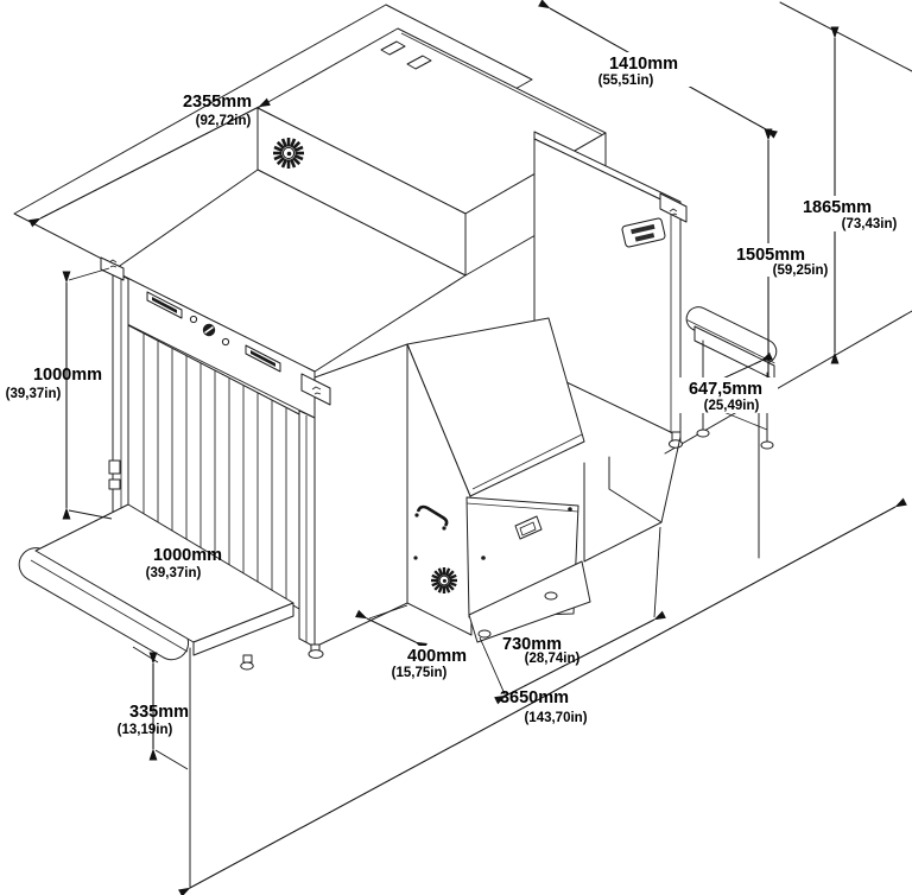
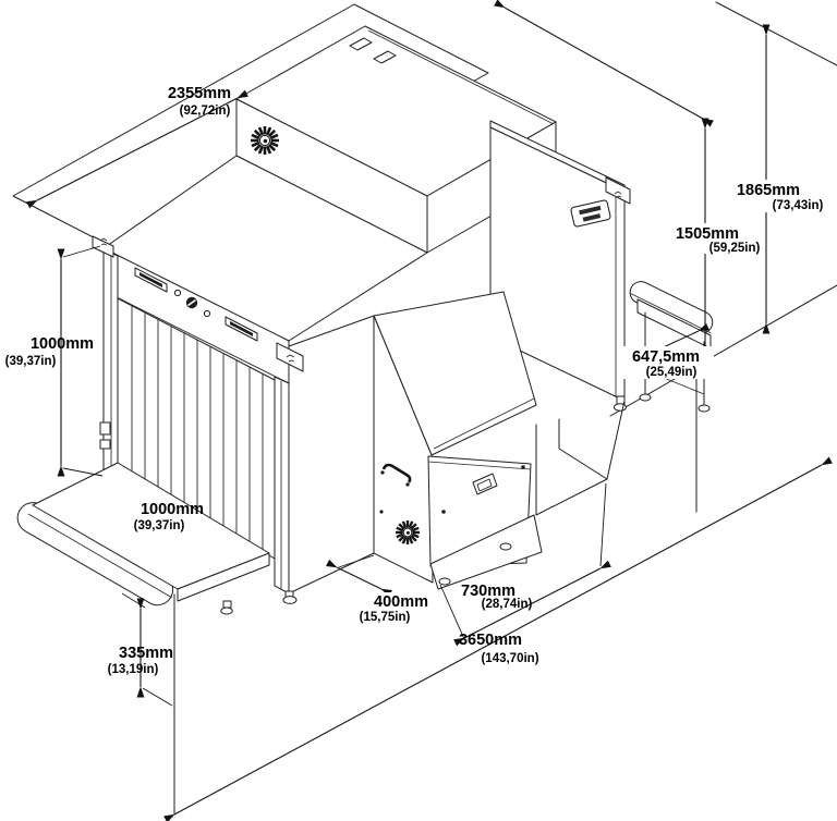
  2355mm
  (92,72in)
- 1410mm
- (55,51in)
  1865mm
  (73,43in)
  1505mm
  (59,25in)
  647,5mm
  (25,49in)
  1000mm
  (39,37in)
  1000mm
  (39,37in)
  335mm
  (13,19in)
  400mm
  (15,75in)
  730mm
  (28,74in)
  3650mm
  (143,70in)
